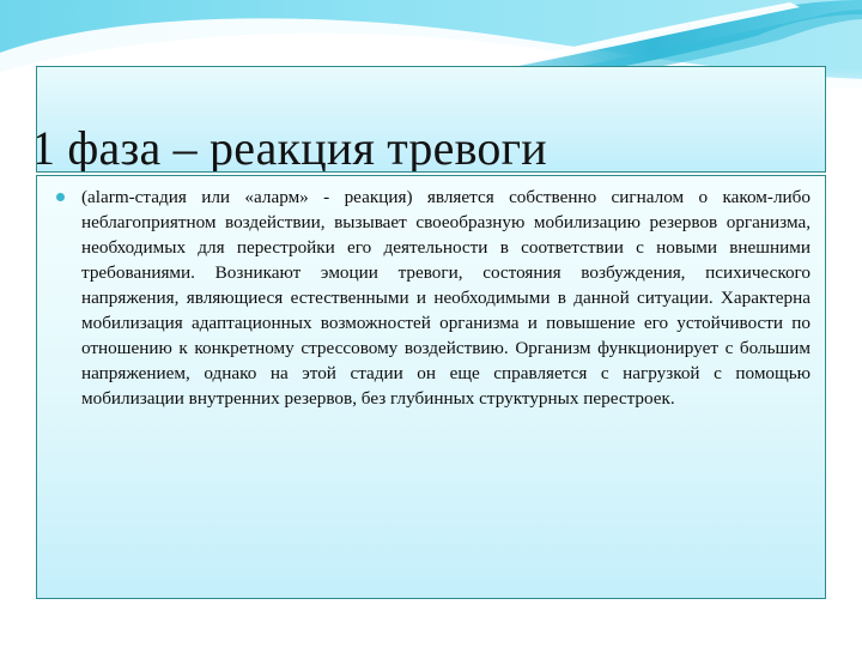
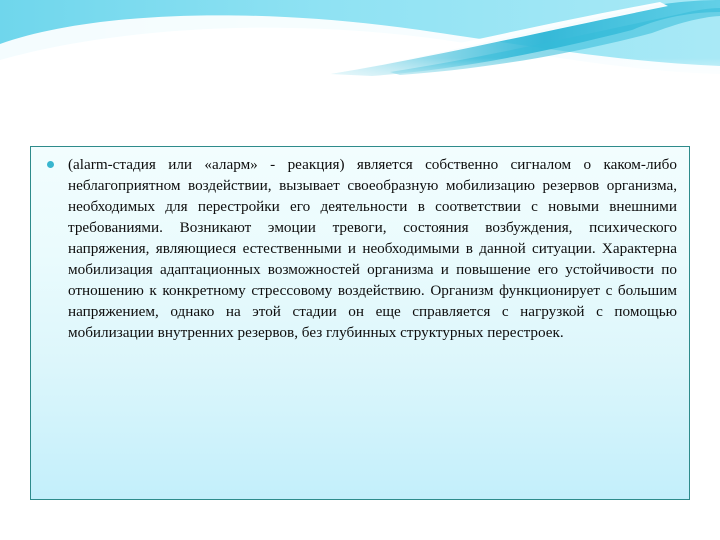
- 1 фаза – реакция тревоги
  (alarm-стадия или «аларм» - реакция) является собственно сигналом о каком-либо неблагоприятном воздействии, вызывает своеобразную мобилизацию резервов организма, необходимых для перестройки его деятельности в соответствии с новыми внешними требованиями. Возникают эмоции тревоги, состояния возбуждения, психического напряжения, являющиеся естественными и необходимыми в данной ситуации. Характерна мобилизация адаптационных возможностей организма и повышение его устойчивости по отношению к конкретному стрессовому воздействию. Организм функционирует с большим напряжением, однако на этой стадии он еще справляется с нагрузкой с помощью мобилизации внутренних резервов, без глубинных структурных перестроек.
